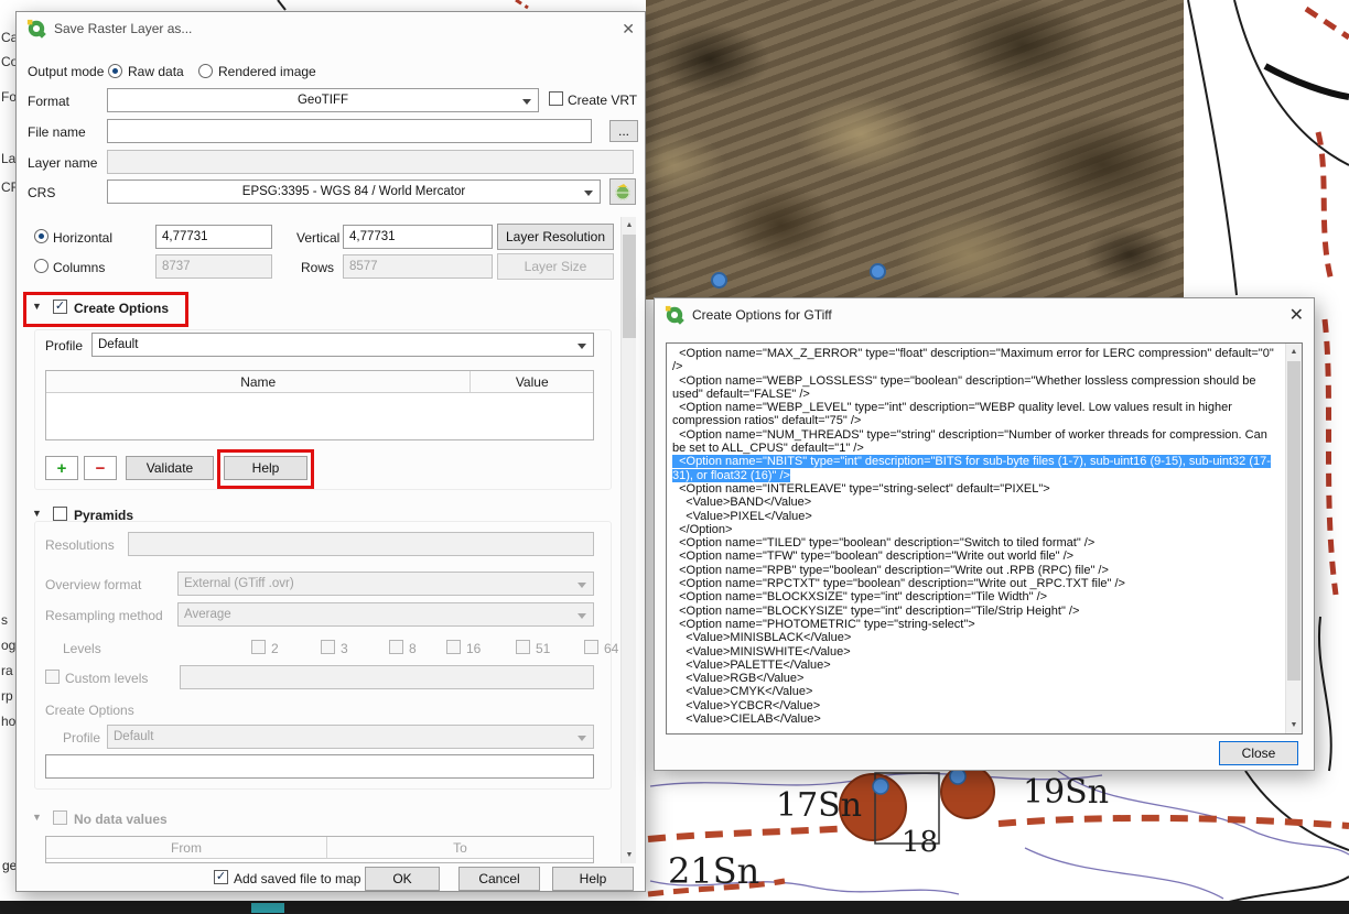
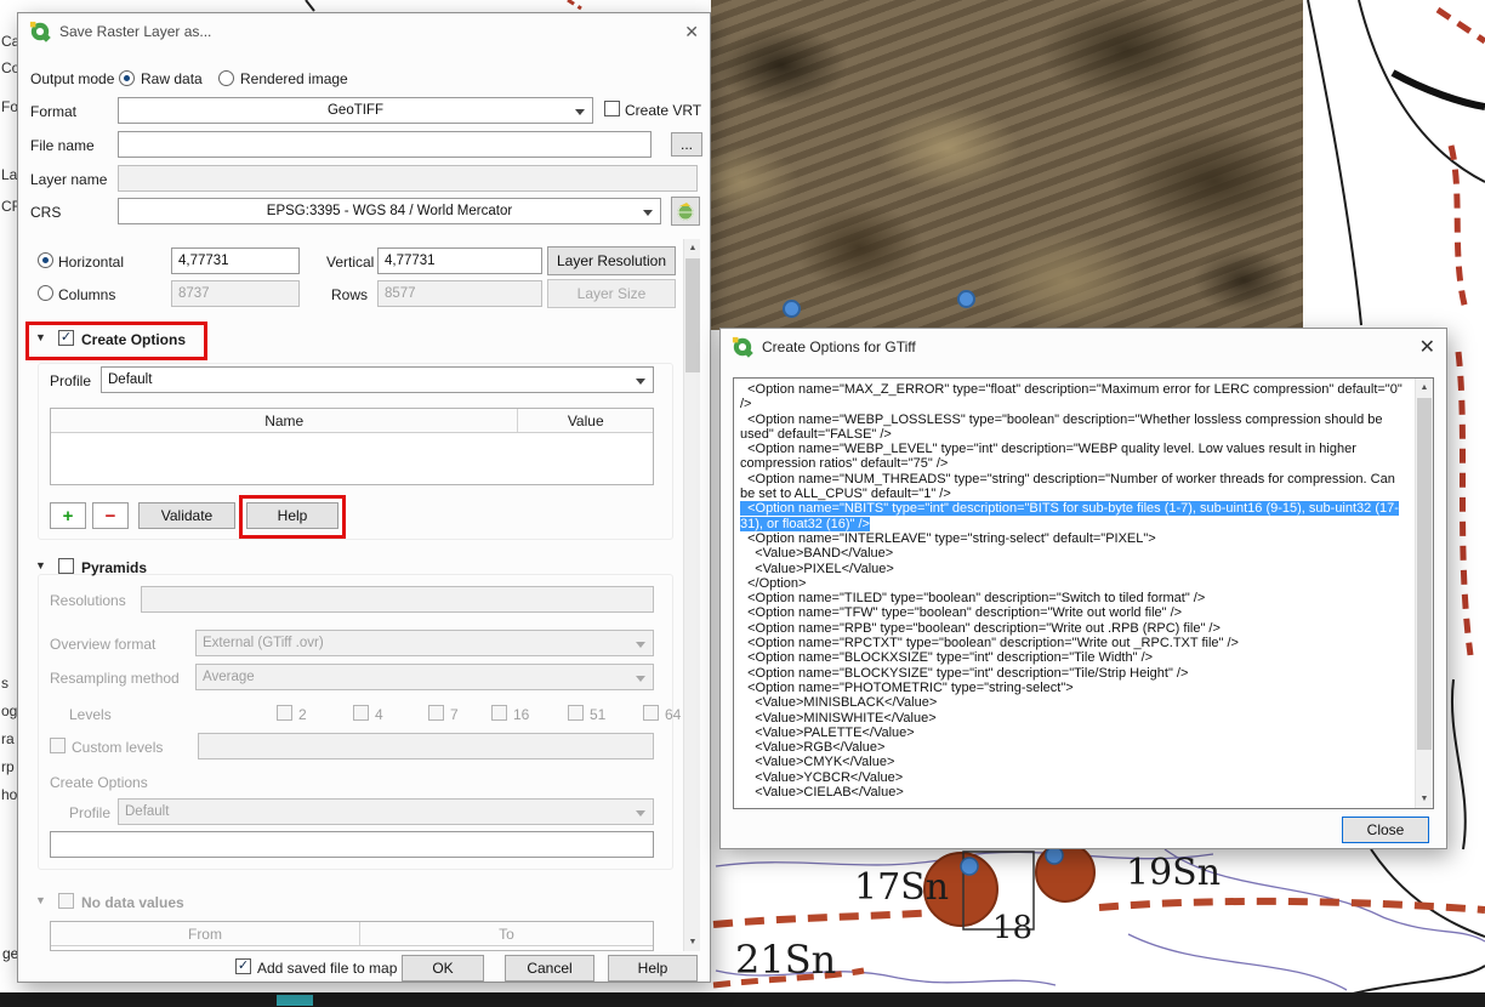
  17Sn
  19Sn
  18
  21Sn
  Ca
  Co
  Fo
  La
  s
  og
  ra
  rp
  ho
  Save Raster Layer as...
  ✕
  Output mode
  Raw data
  Rendered image
  Format
  GeoTIFF
  Create VRT
  File name
  ...
  Layer name
  CRS
  EPSG:3395 - WGS 84 / World Mercator
  Horizontal
  4,77731
  Vertical
  4,77731
  Layer Resolution
  Columns
  8737
  Rows
  8577
  Layer Size
  ▼
  ✓
  Create Options
  Profile
  Default
  Name
  Value
  +
  −
  Validate
  Help
  ▼
  Pyramids
  Resolutions
  Overview format
  External (GTiff .ovr)
  Resampling method
  Average
  Levels
  2
- 3
+ 4
- 8
+ 7
  16
  51
  64
  Custom levels
  Create Options
  Profile
  Default
  ▼
  No data values
  From
  To
  ✓
  Add saved file to map
  OK
  Cancel
  Help
  Create Options for GTiff
  ✕
  <Option name="MAX_Z_ERROR" type="float" description="Maximum error for LERC compression" default="0" />
  <Option name="WEBP_LOSSLESS" type="boolean" description="Whether lossless compression should be used" default="FALSE" />
  <Option name="WEBP_LEVEL" type="int" description="WEBP quality level. Low values result in higher compression ratios" default="75" />
  <Option name="NUM_THREADS" type="string" description="Number of worker threads for compression. Can be set to ALL_CPUS" default="1" />
  <Option name="NBITS" type="int" description="BITS for sub-byte files (1-7), sub-uint16 (9-15), sub-uint32 (17-31), or float32 (16)" />
  <Option name="INTERLEAVE" type="string-select" default="PIXEL">
  <Value>BAND</Value>
  <Value>PIXEL</Value>
  </Option>
  <Option name="TILED" type="boolean" description="Switch to tiled format" />
  <Option name="TFW" type="boolean" description="Write out world file" />
  <Option name="RPB" type="boolean" description="Write out .RPB (RPC) file" />
  <Option name="RPCTXT" type="boolean" description="Write out _RPC.TXT file" />
  <Option name="BLOCKXSIZE" type="int" description="Tile Width" />
  <Option name="BLOCKYSIZE" type="int" description="Tile/Strip Height" />
  <Option name="PHOTOMETRIC" type="string-select">
  <Value>MINISBLACK</Value>
  <Value>MINISWHITE</Value>
  <Value>PALETTE</Value>
  <Value>RGB</Value>
  <Value>CMYK</Value>
  <Value>YCBCR</Value>
  <Value>CIELAB</Value>
  Close
